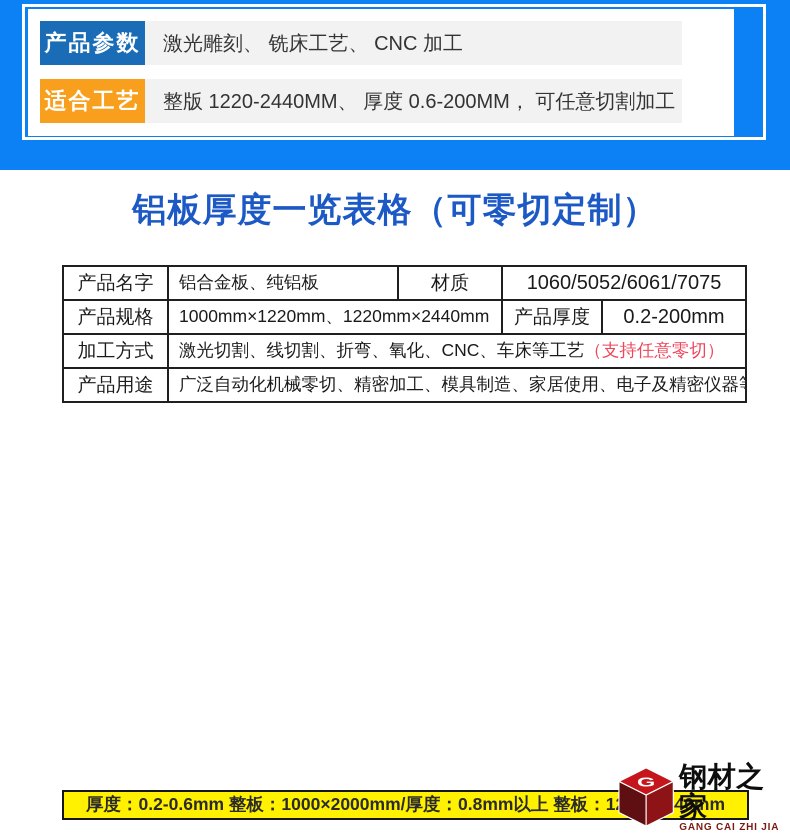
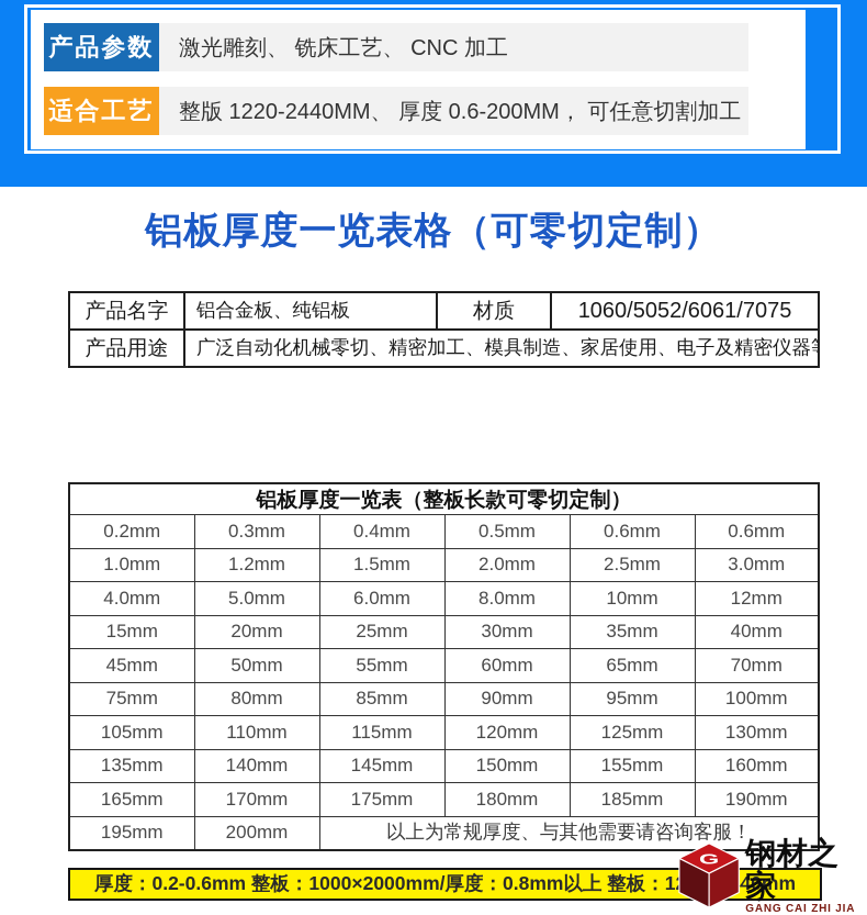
  产品参数
  激光雕刻、 铣床工艺、 CNC 加工
  适合工艺
  整版 1220-2440MM、 厚度 0.6-200MM， 可任意切割加工
  铝板厚度一览表格（可零切定制）
  产品名字	铝合金板、纯铝板	材质	1060/5052/6061/7075
- 产品规格	1000mm×1220mm、1220mm×2440mm	产品厚度	0.2-200mm
- 加工方式	激光切割、线切割、折弯、氧化、CNC、车床等工艺（支持任意零切）
  产品用途	广泛自动化机械零切、精密加工、模具制造、家居使用、电子及精密仪器
+ 铝板厚度一览表（整板长款可零切定制）
+ 0.2mm	0.3mm	0.4mm	0.5mm	0.6mm	0.6mm
+ 1.0mm	1.2mm	1.5mm	2.0mm	2.5mm	3.0mm
+ 4.0mm	5.0mm	6.0mm	8.0mm	10mm	12mm
+ 15mm	20mm	25mm	30mm	35mm	40mm
+ 45mm	50mm	55mm	60mm	65mm	70mm
+ 75mm	80mm	85mm	90mm	95mm	100mm
+ 105mm	110mm	115mm	120mm	125mm	130mm
+ 135mm	140mm	145mm	150mm	155mm	160mm
+ 165mm	170mm	175mm	180mm	185mm	190mm
+ 195mm	200mm	以上为常规厚度、与其他需要请咨询客服！
  厚度：0.2-0.6mm 整板：1000×2000mm/厚度：0.8mm以上 整板：140mm
  G
  钢材之家
  GANG CAI ZHI JIA
